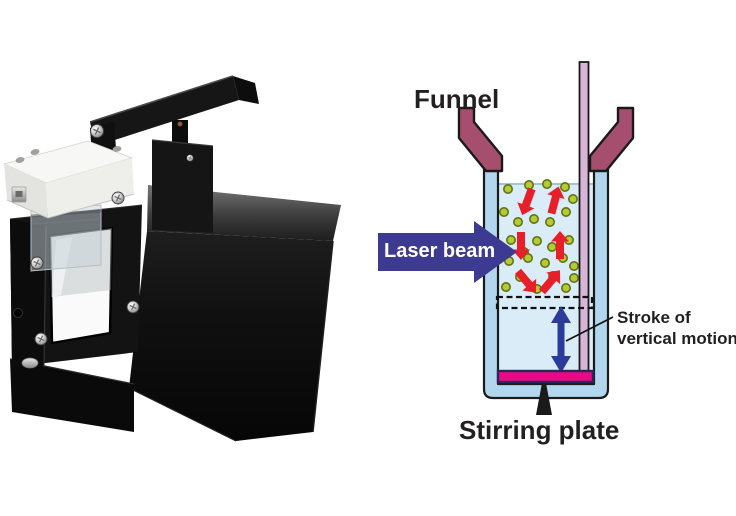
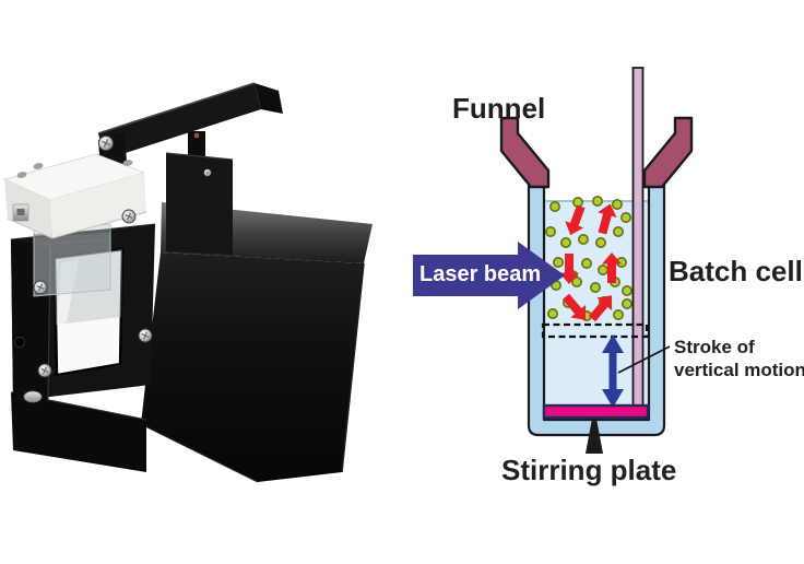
  Funnel
  Laser beam
+ Batch cell
  Stroke of vertical motion
  Stirring plate
